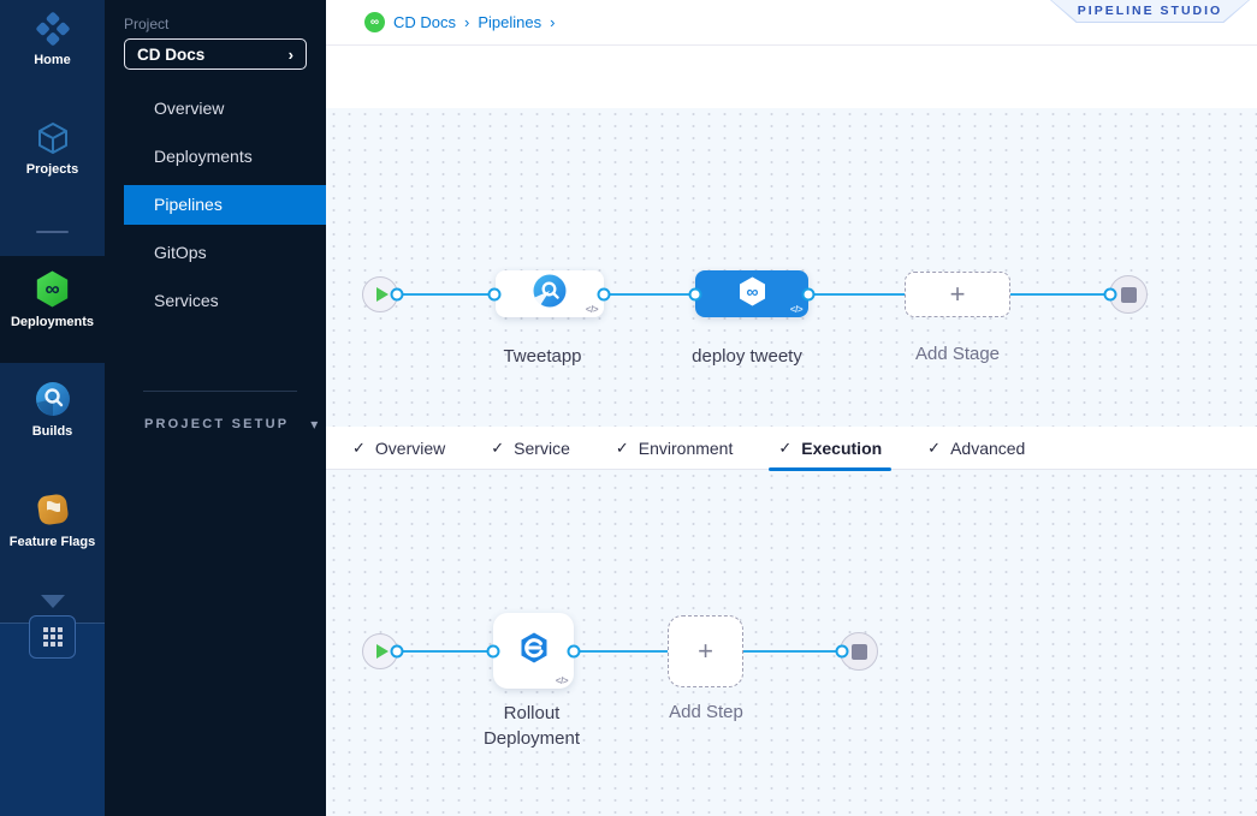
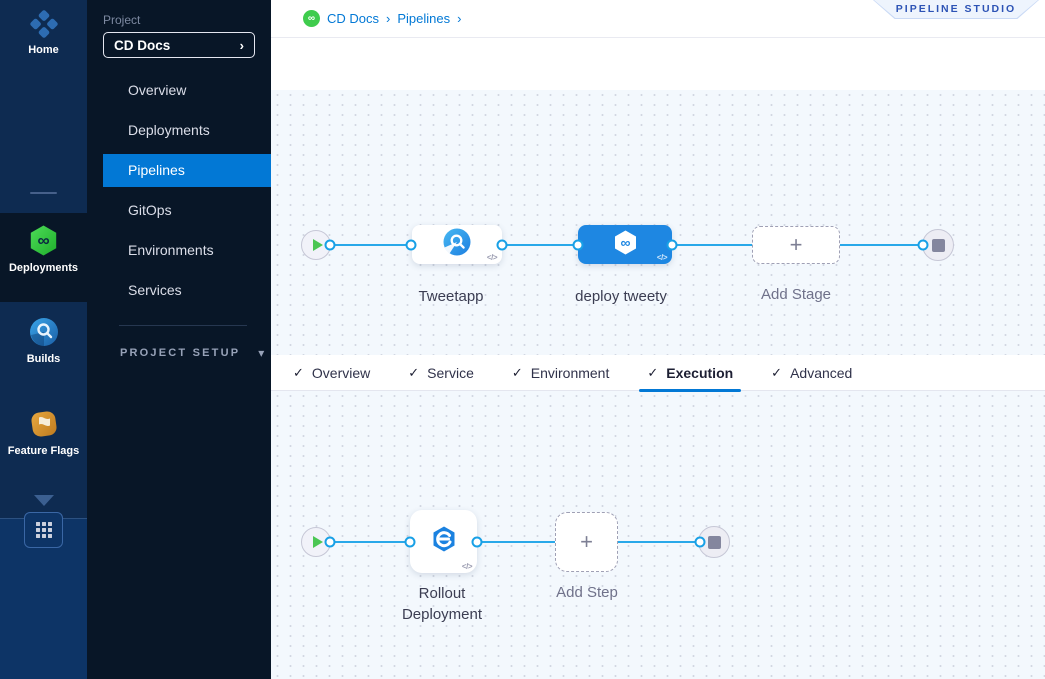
  Home
- Projects
  ∞
  Deployments
  Builds
  Feature Flags
  Project
  CD Docs
  ›
  Overview
  Deployments
  Pipelines
  GitOps
+ Environments
  Services
  PROJECT SETUP
  ▾
  ∞
  CD Docs
  ›
  Pipelines
  ›
  PIPELINE STUDIO
  </>
  ∞
  </>
  +
  Tweetapp
  deploy tweety
  Add Stage
  ✓
  Overview
  ✓
  Service
  ✓
  Environment
  ✓
  Execution
  ✓
  Advanced
  </>
  +
  Rollout Deployment
  Add Step
